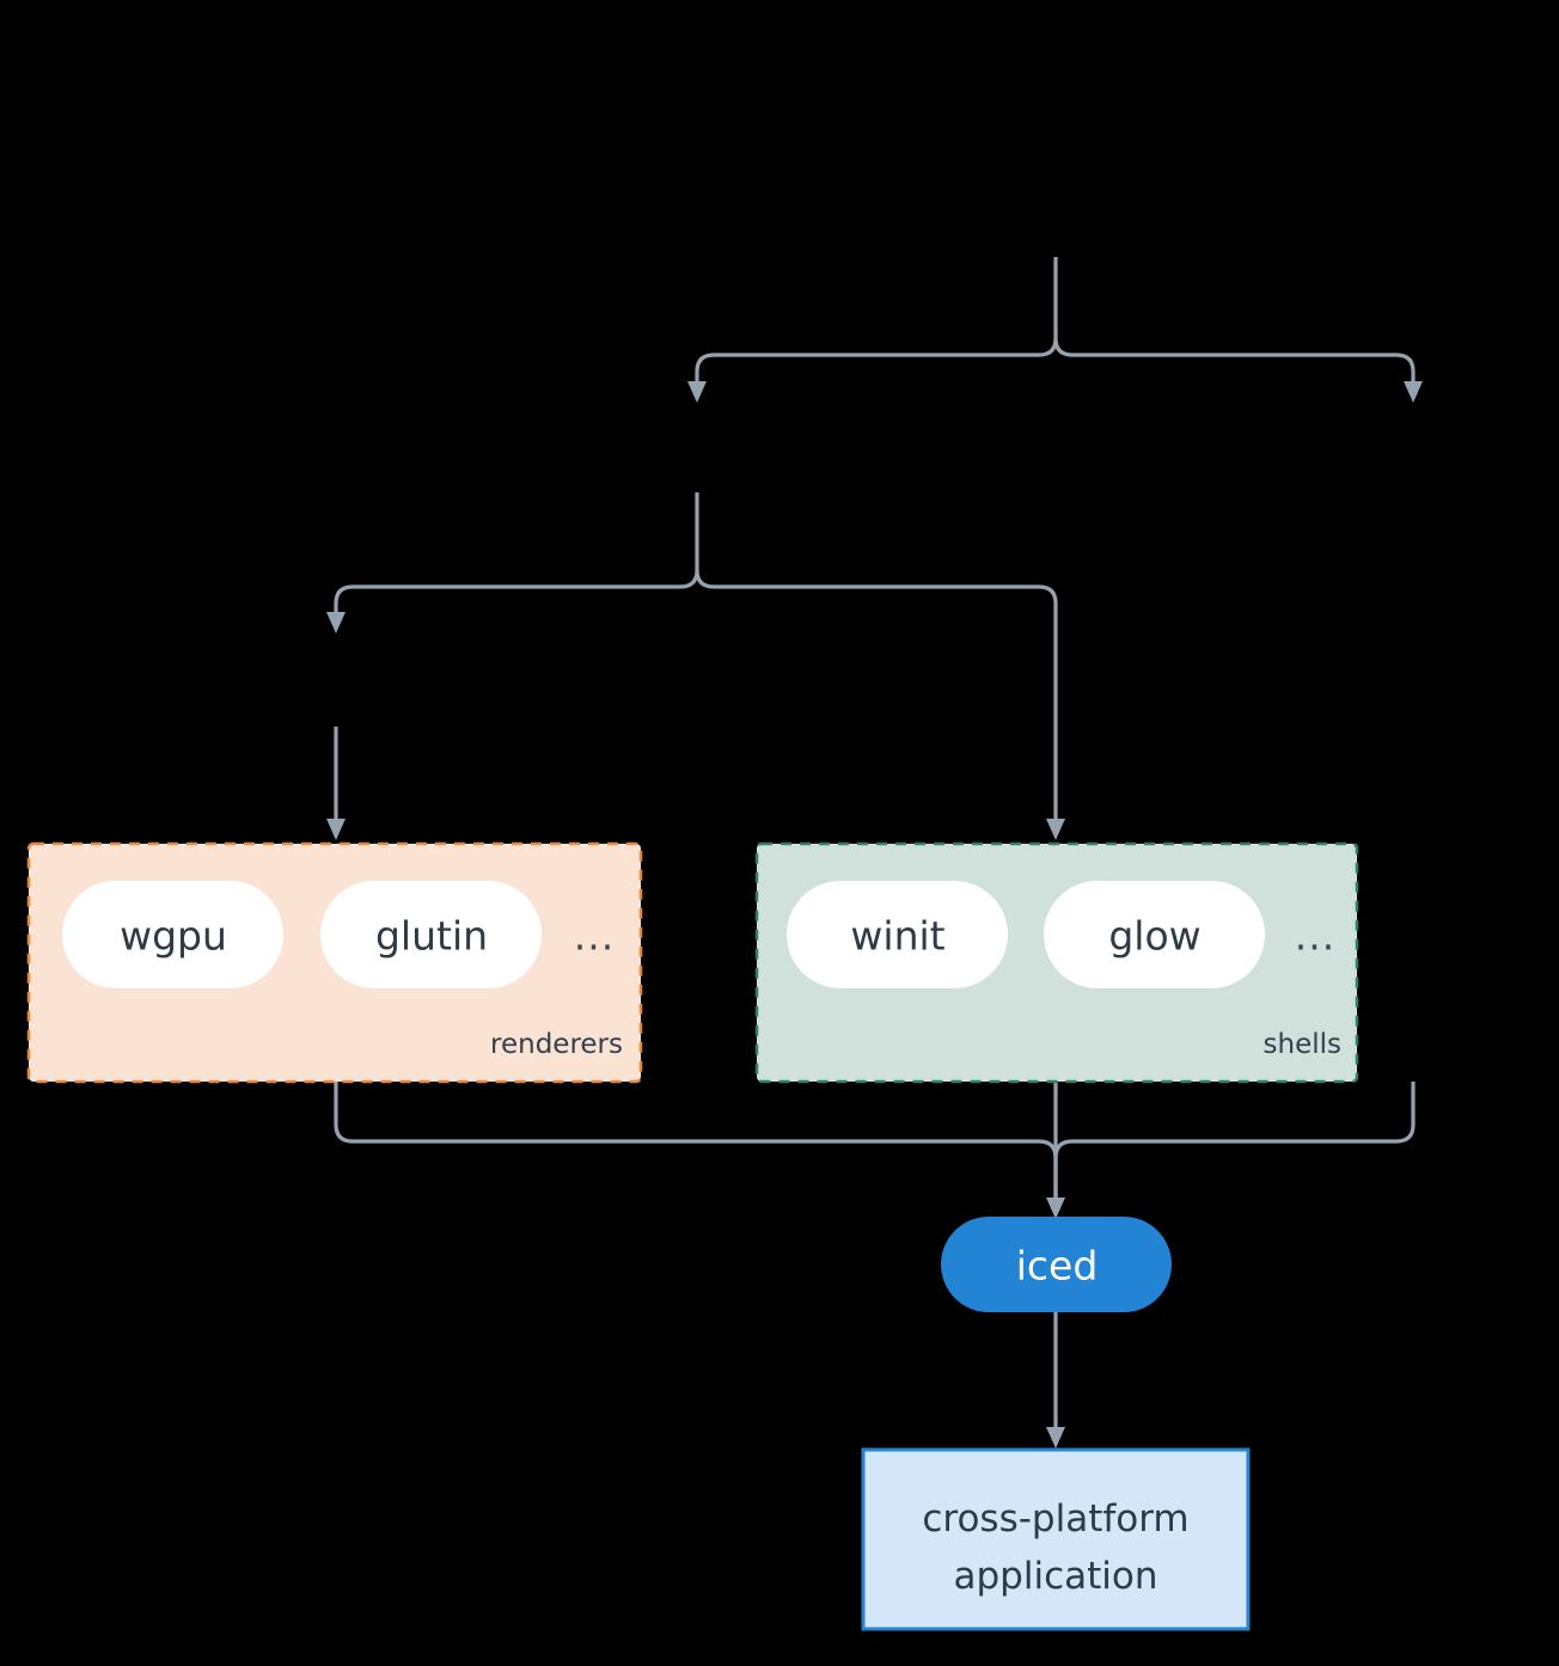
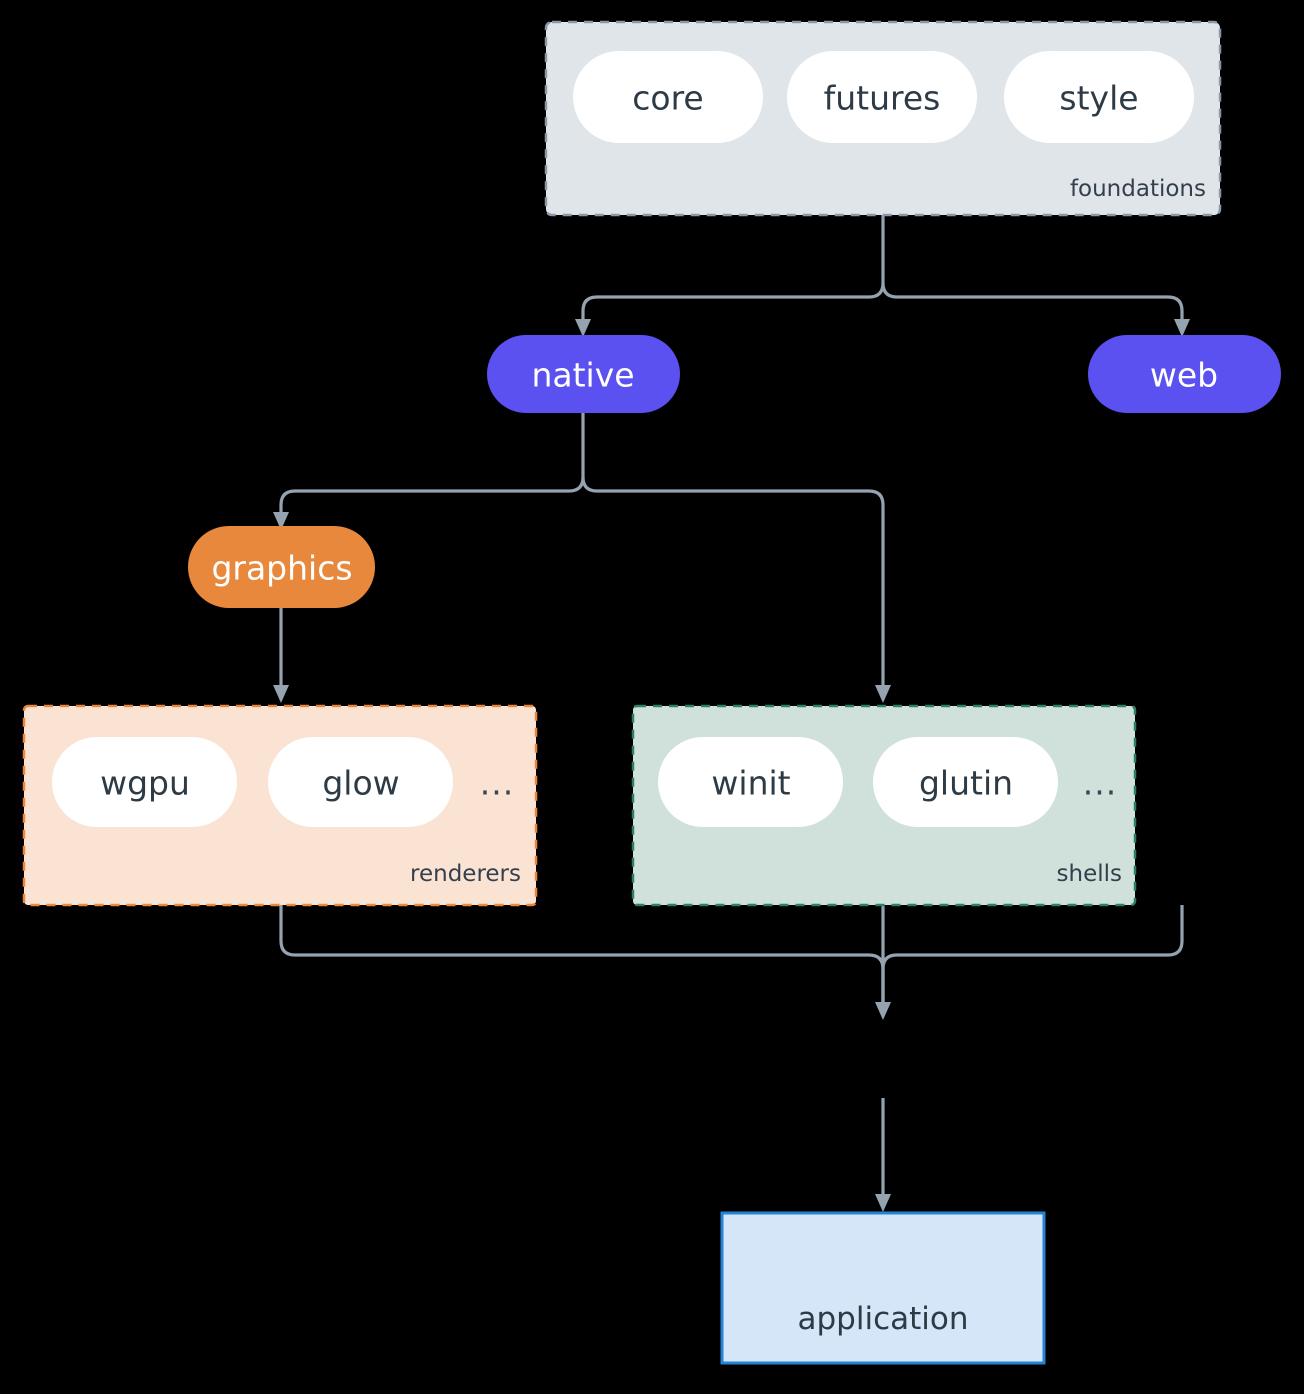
+ core
+ futures
+ style
+ foundations
+ native
+ web
+ graphics
  wgpu
- glutin
+ glow
  ...
  renderers
  winit
- glow
+ glutin
  ...
  shells
- iced
- cross-platform
  application
